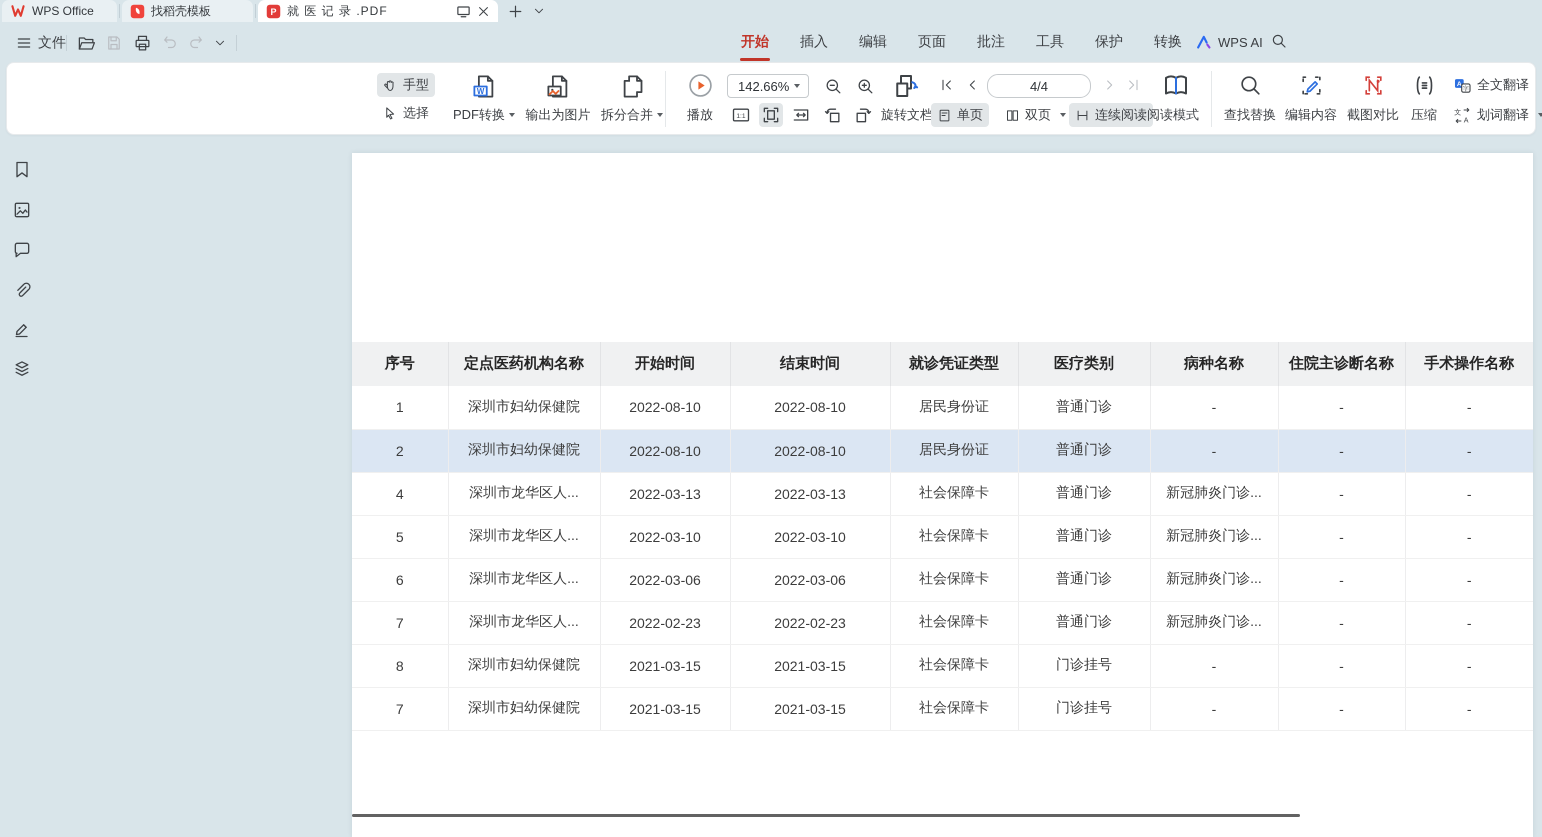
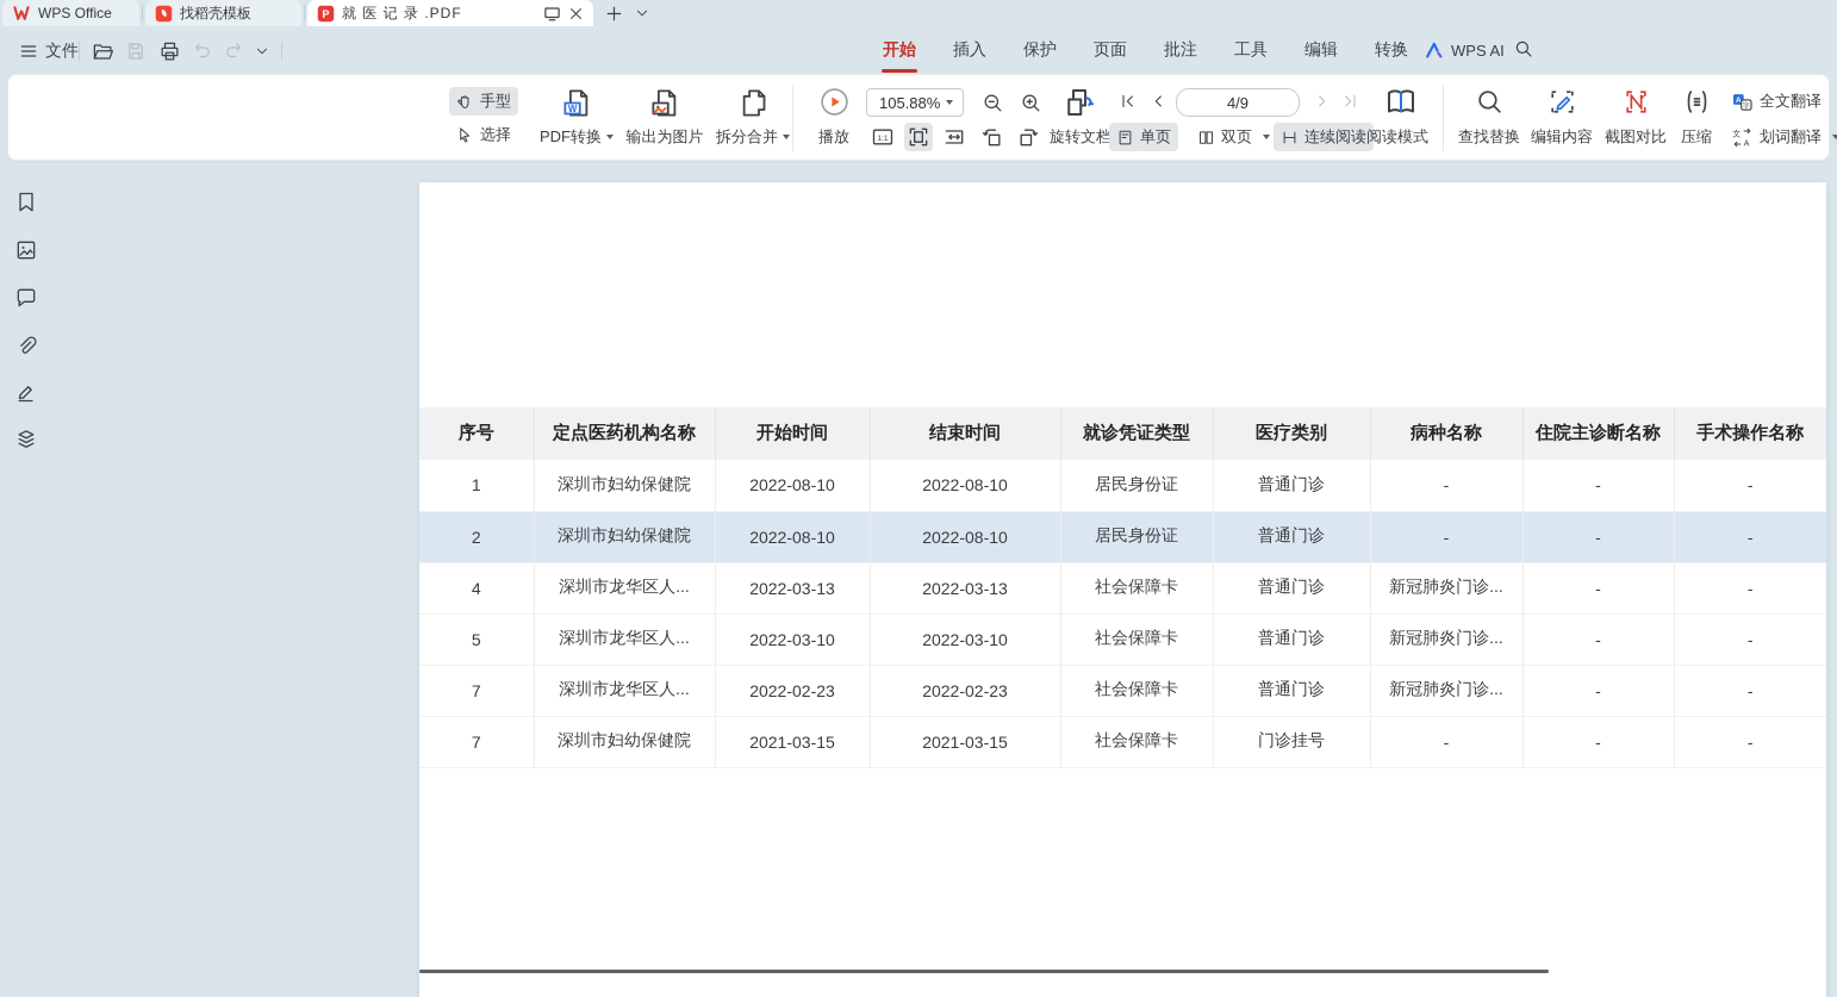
  WPS Office
  找稻壳模板
  P
  就 医 记 录 .PDF
  文件
  开始
  插入
- 编辑
+ 保护
  页面
  批注
  工具
- 保护
+ 编辑
  转换
  WPS AI
  手型
  选择
  W
  PDF转换
  输出为图片
  拆分合并
  播放
- 142.66%
+ 105.88%
  旋转文档
- 4/4
+ 4/9
  单页
  双页
  连续阅读
  阅读模式
  查找替换
  编辑内容
  截图对比
  压缩
  全文翻译
  文
  A
  划词翻译
  序号	定点医药机构名称	开始时间	结束时间	就诊凭证类型	医疗类别	病种名称	住院主诊断名称	手术操作名称
  1	深圳市妇幼保健院	2022-08-10	2022-08-10	居民身份证	普通门诊	-	-	-
  2	深圳市妇幼保健院	2022-08-10	2022-08-10	居民身份证	普通门诊	-	-	-
  4	深圳市龙华区人...	2022-03-13	2022-03-13	社会保障卡	普通门诊	新冠肺炎门诊...	-	-
  5	深圳市龙华区人...	2022-03-10	2022-03-10	社会保障卡	普通门诊	新冠肺炎门诊...	-	-
- 6	深圳市龙华区人...	2022-03-06	2022-03-06	社会保障卡	普通门诊	新冠肺炎门诊...	-	-
  7	深圳市龙华区人...	2022-02-23	2022-02-23	社会保障卡	普通门诊	新冠肺炎门诊...	-	-
- 8	深圳市妇幼保健院	2021-03-15	2021-03-15	社会保障卡	门诊挂号	-	-	-
  7	深圳市妇幼保健院	2021-03-15	2021-03-15	社会保障卡	门诊挂号	-	-	-
